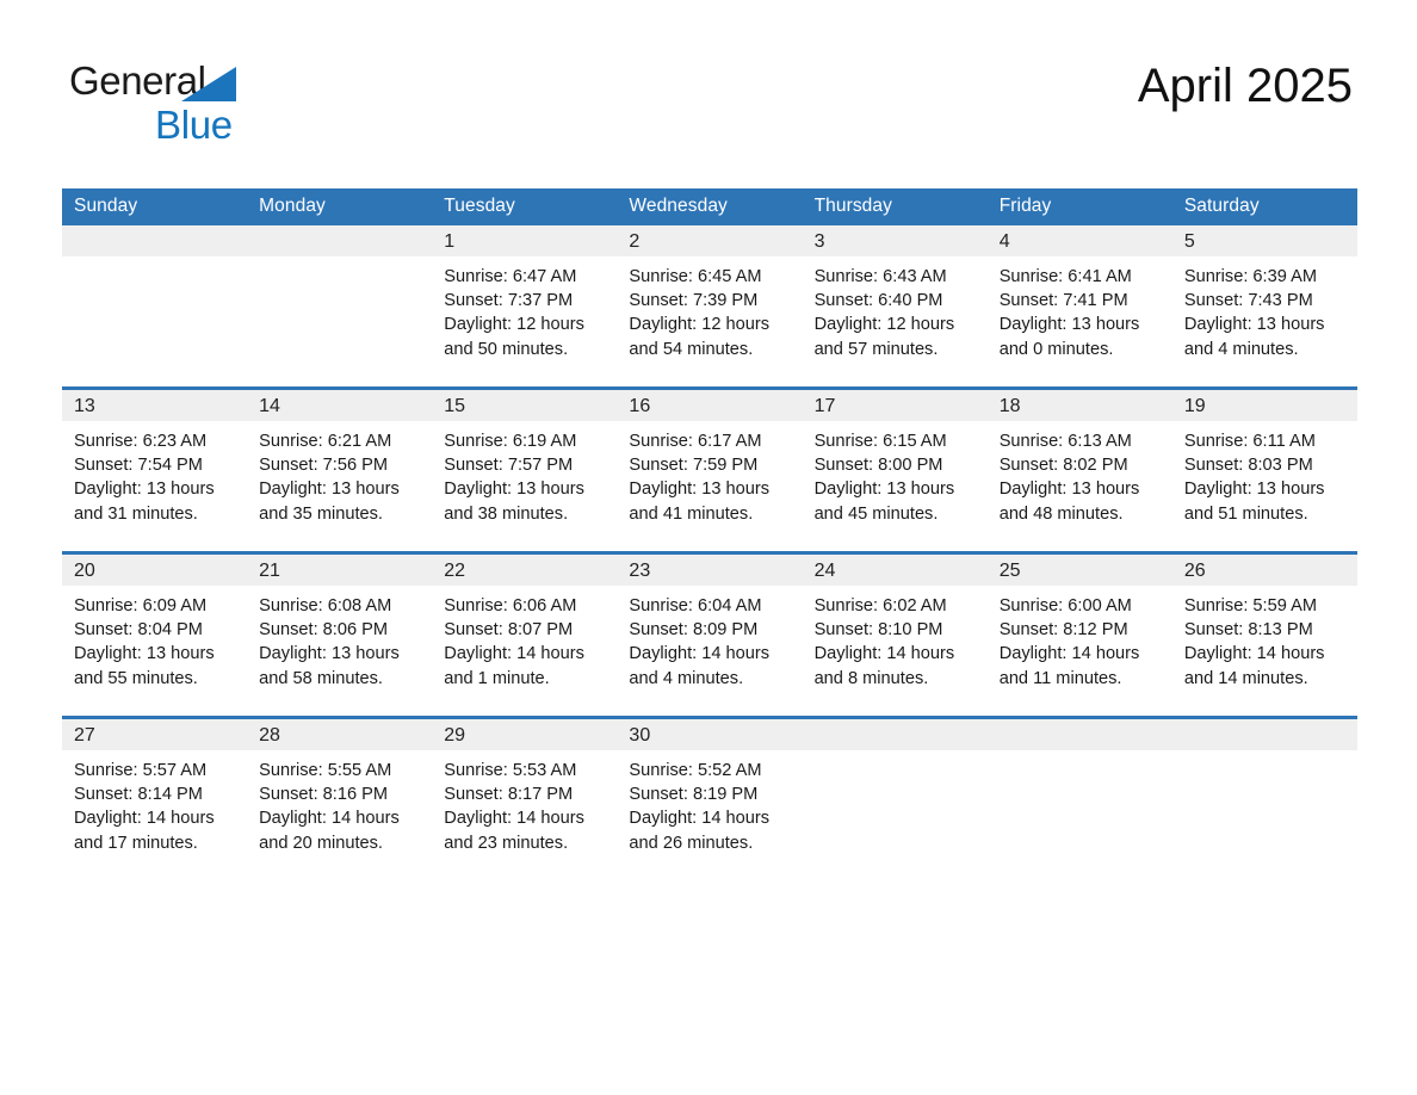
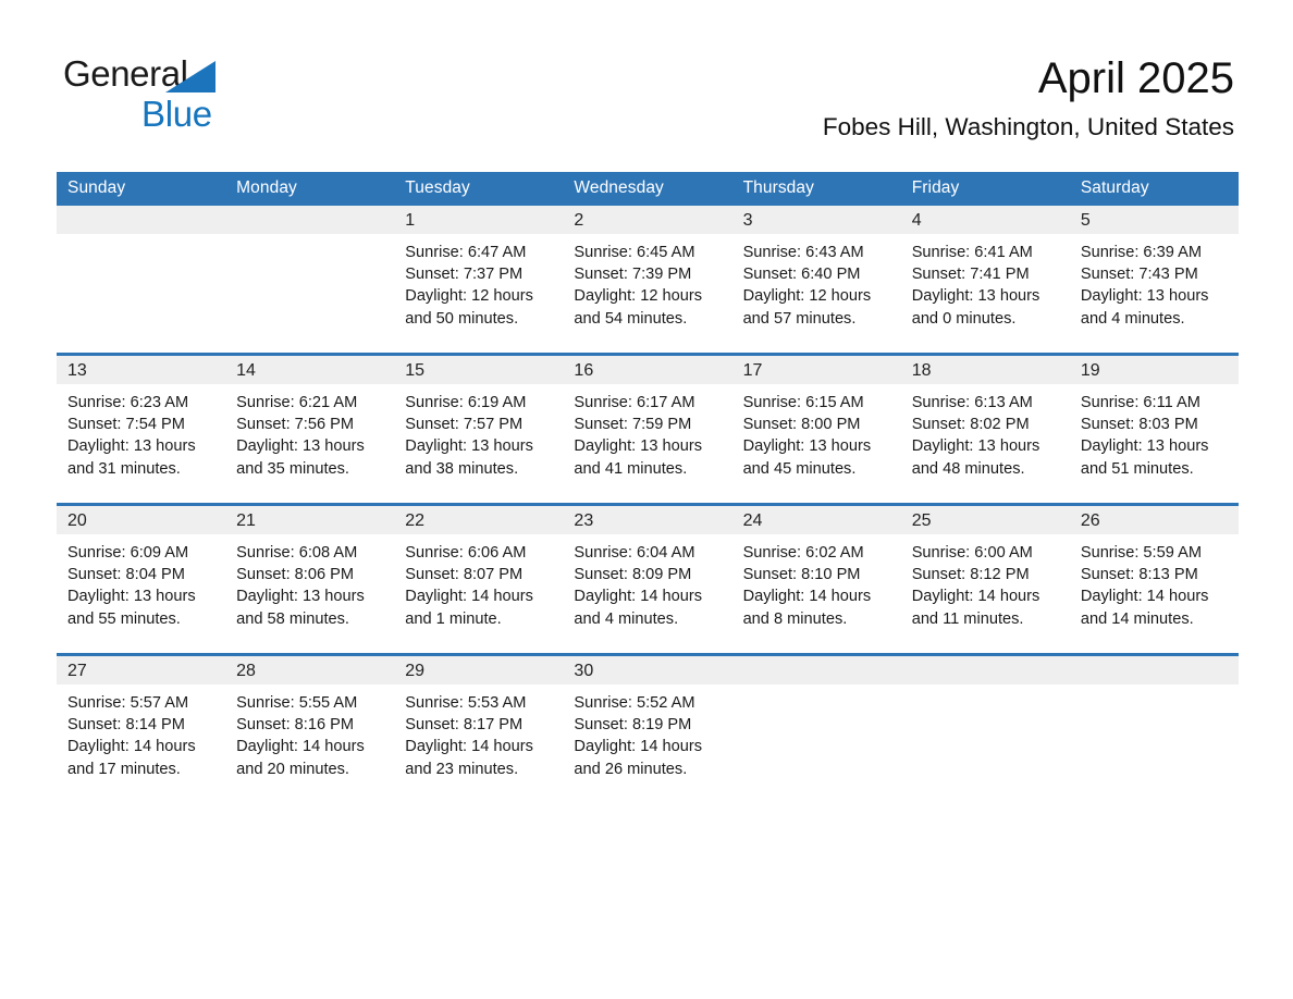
  General
  Blue
  April 2025
+ Fobes Hill, Washington, United States
  Sunday	Monday	Tuesday	Wednesday	Thursday	Friday	Saturday
  		1 Sunrise: 6:47 AM Sunset: 7:37 PM Daylight: 12 hours and 50 minutes.	2 Sunrise: 6:45 AM Sunset: 7:39 PM Daylight: 12 hours and 54 minutes.	3 Sunrise: 6:43 AM Sunset: 6:40 PM Daylight: 12 hours and 57 minutes.	4 Sunrise: 6:41 AM Sunset: 7:41 PM Daylight: 13 hours and 0 minutes.	5 Sunrise: 6:39 AM Sunset: 7:43 PM Daylight: 13 hours and 4 minutes.
  13 Sunrise: 6:23 AM Sunset: 7:54 PM Daylight: 13 hours and 31 minutes.	14 Sunrise: 6:21 AM Sunset: 7:56 PM Daylight: 13 hours and 35 minutes.	15 Sunrise: 6:19 AM Sunset: 7:57 PM Daylight: 13 hours and 38 minutes.	16 Sunrise: 6:17 AM Sunset: 7:59 PM Daylight: 13 hours and 41 minutes.	17 Sunrise: 6:15 AM Sunset: 8:00 PM Daylight: 13 hours and 45 minutes.	18 Sunrise: 6:13 AM Sunset: 8:02 PM Daylight: 13 hours and 48 minutes.	19 Sunrise: 6:11 AM Sunset: 8:03 PM Daylight: 13 hours and 51 minutes.
  20 Sunrise: 6:09 AM Sunset: 8:04 PM Daylight: 13 hours and 55 minutes.	21 Sunrise: 6:08 AM Sunset: 8:06 PM Daylight: 13 hours and 58 minutes.	22 Sunrise: 6:06 AM Sunset: 8:07 PM Daylight: 14 hours and 1 minute.	23 Sunrise: 6:04 AM Sunset: 8:09 PM Daylight: 14 hours and 4 minutes.	24 Sunrise: 6:02 AM Sunset: 8:10 PM Daylight: 14 hours and 8 minutes.	25 Sunrise: 6:00 AM Sunset: 8:12 PM Daylight: 14 hours and 11 minutes.	26 Sunrise: 5:59 AM Sunset: 8:13 PM Daylight: 14 hours and 14 minutes.
  27 Sunrise: 5:57 AM Sunset: 8:14 PM Daylight: 14 hours and 17 minutes.	28 Sunrise: 5:55 AM Sunset: 8:16 PM Daylight: 14 hours and 20 minutes.	29 Sunrise: 5:53 AM Sunset: 8:17 PM Daylight: 14 hours and 23 minutes.	30 Sunrise: 5:52 AM Sunset: 8:19 PM Daylight: 14 hours and 26 minutes.
